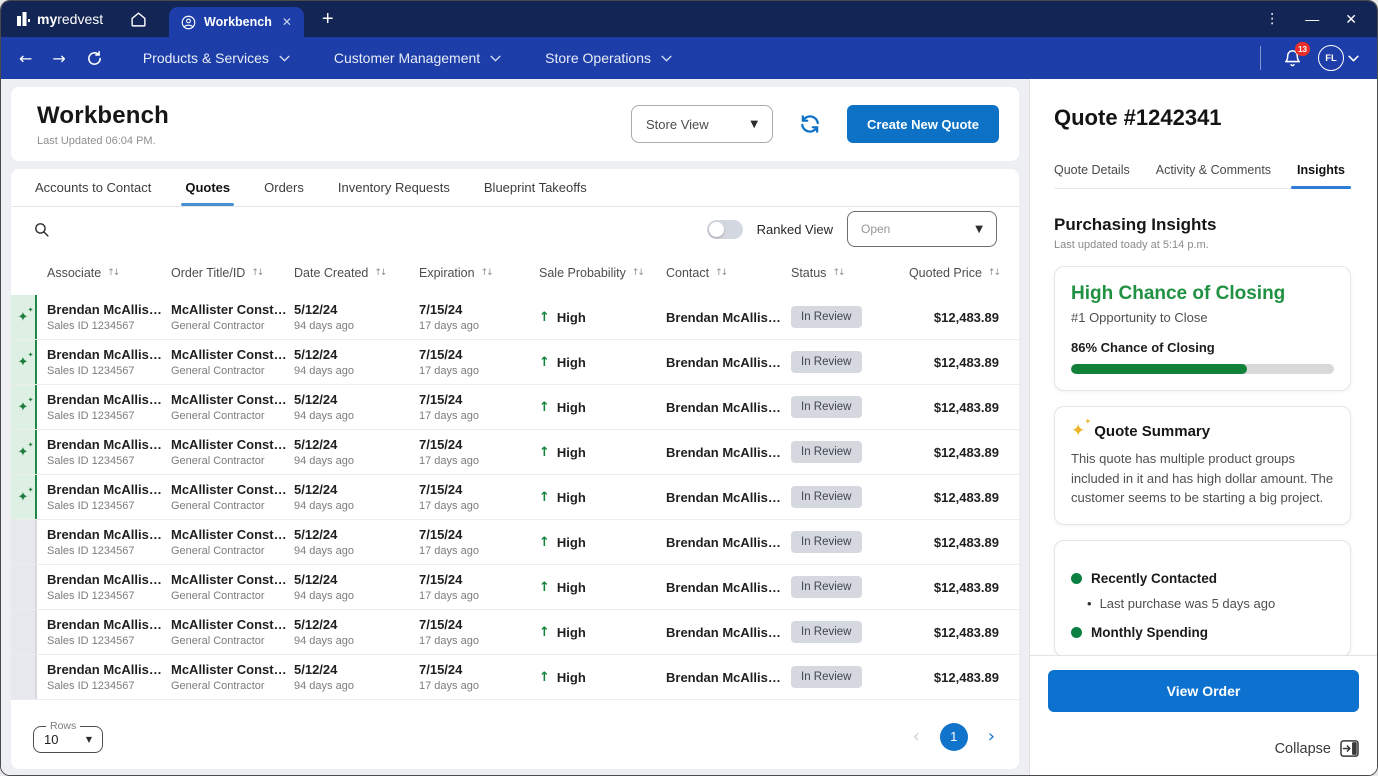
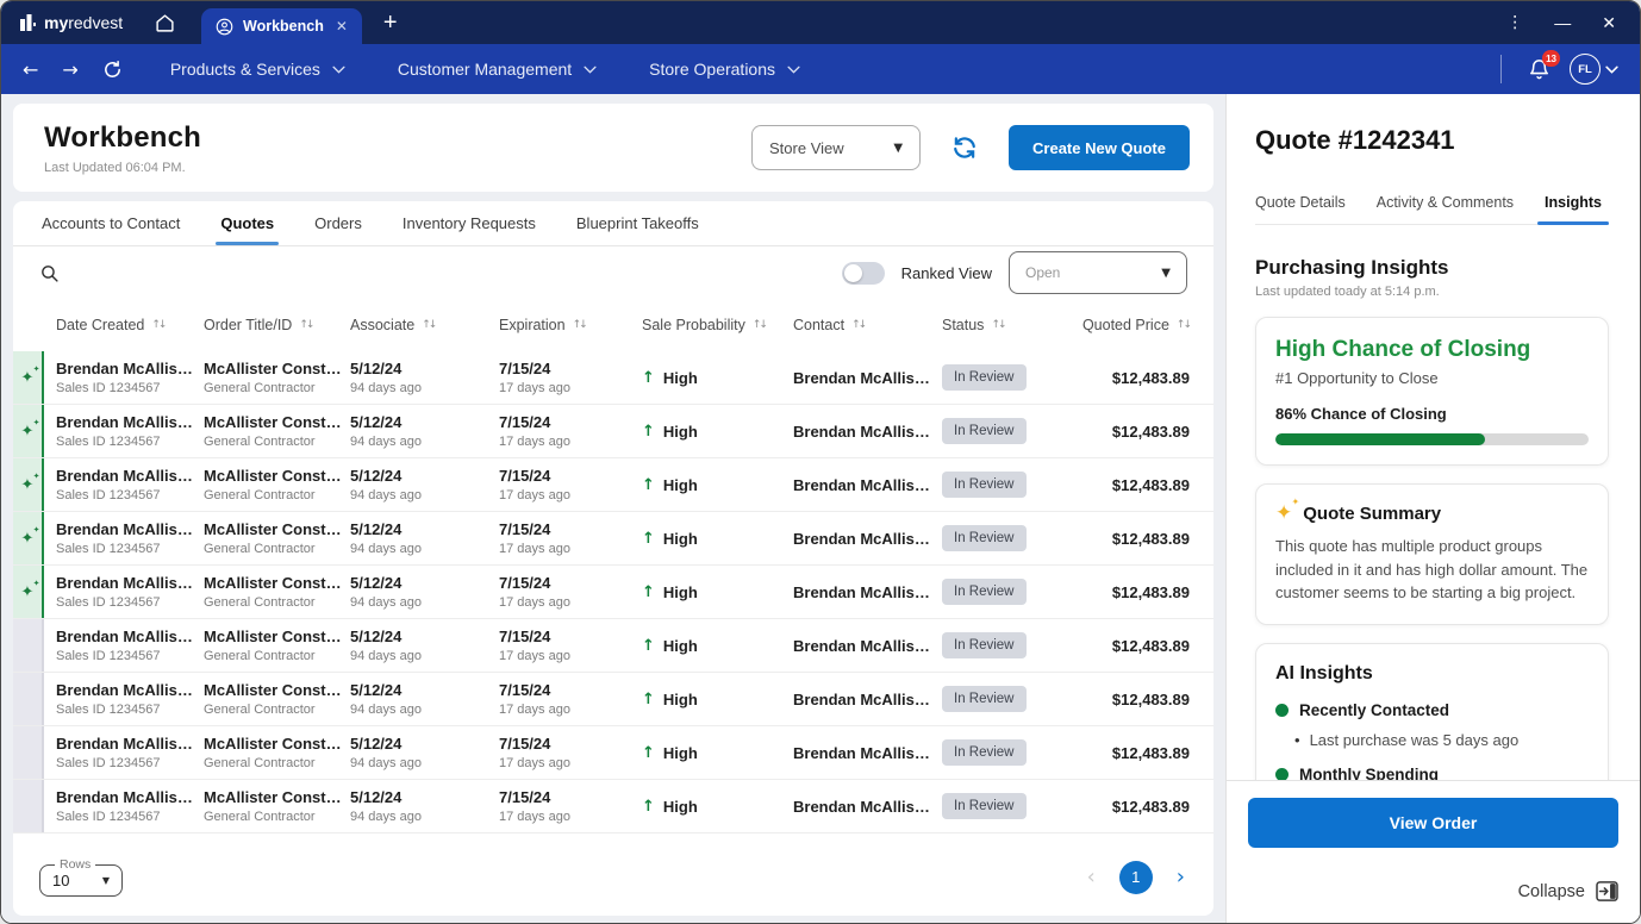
  myredvest
  Workbench
  ✕
  +
  ⋮
  —
  ✕
  ←
  →
  Products & Services
  Customer Management
  Store Operations
  13
  FL
  Workbench
  Last Updated 06:04 PM.
  Store View
  ▼
  Create New Quote
  Accounts to Contact
  Quotes
  Orders
  Inventory Requests
  Blueprint Takeoffs
  Ranked View
  Open
  ▼
- Associate
+ Date Created
  ↑↓
  Order Title/ID
  ↑↓
- Date Created
+ Associate
  ↑↓
  Expiration
  ↑↓
  Sale Probability
  ↑↓
  Contact
  ↑↓
  Status
  ↑↓
  Quoted Price
  ↑↓
  ✦
  Brendan McAllis…
  Sales ID 1234567
  McAllister Const…
  General Contractor
  5/12/24
  94 days ago
  7/15/24
  17 days ago
  ↑
  High
  Brendan McAllis…
  In Review
  $12,483.89
  ✦
  Brendan McAllis…
  Sales ID 1234567
  McAllister Const…
  General Contractor
  5/12/24
  94 days ago
  7/15/24
  17 days ago
  ↑
  High
  Brendan McAllis…
  In Review
  $12,483.89
  ✦
  Brendan McAllis…
  Sales ID 1234567
  McAllister Const…
  General Contractor
  5/12/24
  94 days ago
  7/15/24
  17 days ago
  ↑
  High
  Brendan McAllis…
  In Review
  $12,483.89
  ✦
  Brendan McAllis…
  Sales ID 1234567
  McAllister Const…
  General Contractor
  5/12/24
  94 days ago
  7/15/24
  17 days ago
  ↑
  High
  Brendan McAllis…
  In Review
  $12,483.89
  ✦
  Brendan McAllis…
  Sales ID 1234567
  McAllister Const…
  General Contractor
  5/12/24
  94 days ago
  7/15/24
  17 days ago
  ↑
  High
  Brendan McAllis…
  In Review
  $12,483.89
  Brendan McAllis…
  Sales ID 1234567
  McAllister Const…
  General Contractor
  5/12/24
  94 days ago
  7/15/24
  17 days ago
  ↑
  High
  Brendan McAllis…
  In Review
  $12,483.89
  Brendan McAllis…
  Sales ID 1234567
  McAllister Const…
  General Contractor
  5/12/24
  94 days ago
  7/15/24
  17 days ago
  ↑
  High
  Brendan McAllis…
  In Review
  $12,483.89
  Brendan McAllis…
  Sales ID 1234567
  McAllister Const…
  General Contractor
  5/12/24
  94 days ago
  7/15/24
  17 days ago
  ↑
  High
  Brendan McAllis…
  In Review
  $12,483.89
  Brendan McAllis…
  Sales ID 1234567
  McAllister Const…
  General Contractor
  5/12/24
  94 days ago
  7/15/24
  17 days ago
  ↑
  High
  Brendan McAllis…
  In Review
  $12,483.89
  Rows
  10
  ▼
  ‹
  1
  ›
  Quote #1242341
  Quote Details
  Activity & Comments
  Insights
  Purchasing Insights
  Last updated toady at 5:14 p.m.
  High Chance of Closing
  #1 Opportunity to Close
  86% Chance of Closing
  ✦
  Quote Summary
  This quote has multiple product groups included in it and has high dollar amount. The customer seems to be starting a big project.
+ AI Insights
  Recently Contacted
  •
  Last purchase was 5 days ago
  Monthly Spending
  View Order
  Collapse
